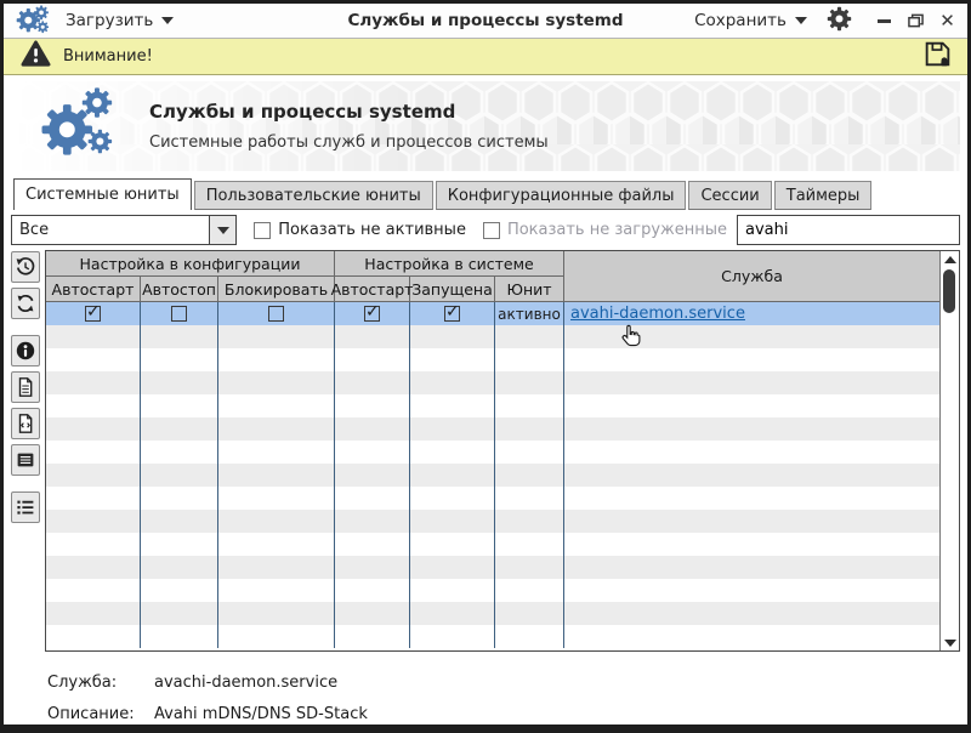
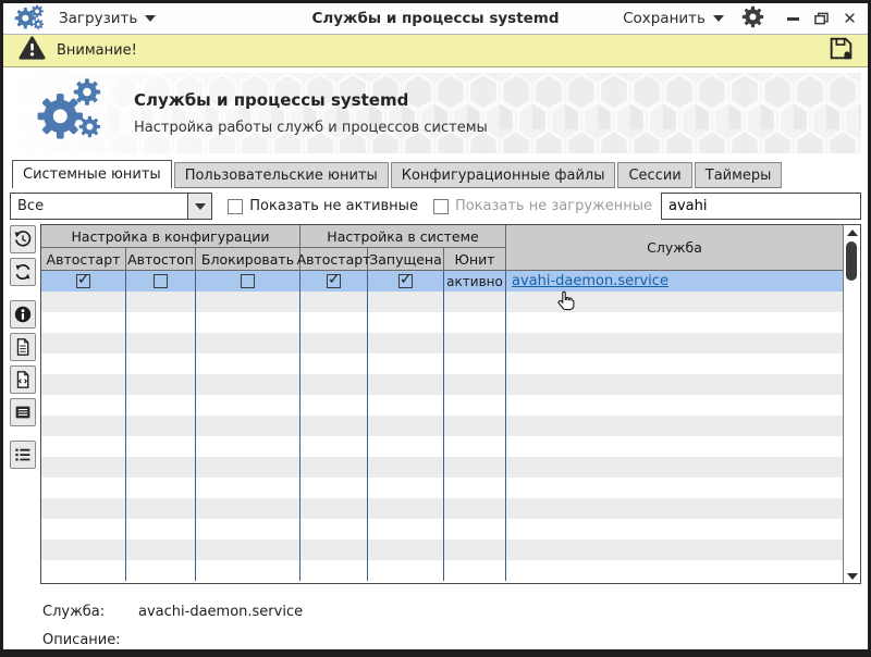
  Загрузить
  Службы и процессы systemd
  Сохранить
  ✕
  Внимание!
  Службы и процессы systemd
- Системные работы служб и процессов системы
+ Настройка работы служб и процессов системы
  Системные юниты
  Пользовательские юниты
  Конфигурационные файлы
  Сессии
  Таймеры
  Все
  Показать не активные
  Показать не загруженные
  avahi
  Настройка в конфигурации
  Настройка в системе
  Служба
  Автостарт
  Автостоп
  Блокировать
  Автостарт
  Запущена
  Юнит
  активно
  avahi-daemon.service
  Служба:
  avachi-daemon.service
  Описание:
- Avahi mDNS/DNS SD-Stack
